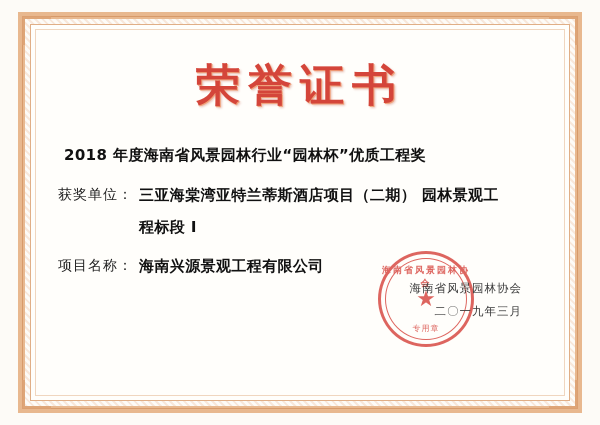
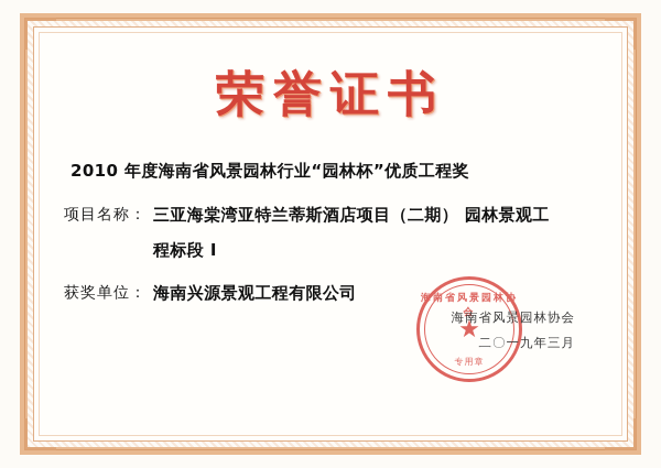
  荣誉证书
- 2018 年度海南省风景园林行业“园林杯”优质工程奖
+ 2010 年度海南省风景园林行业“园林杯”优质工程奖
- 获奖单位：
+ 项目名称：
  三亚海棠湾亚特兰蒂斯酒店项目（二期） 园林景观工
  程标段 I
- 项目名称：
+ 获奖单位：
  海南兴源景观工程有限公司
  海南省风景园林协会
  ★
  专用章
  海南省风景园林协会
  二〇一九年三月
